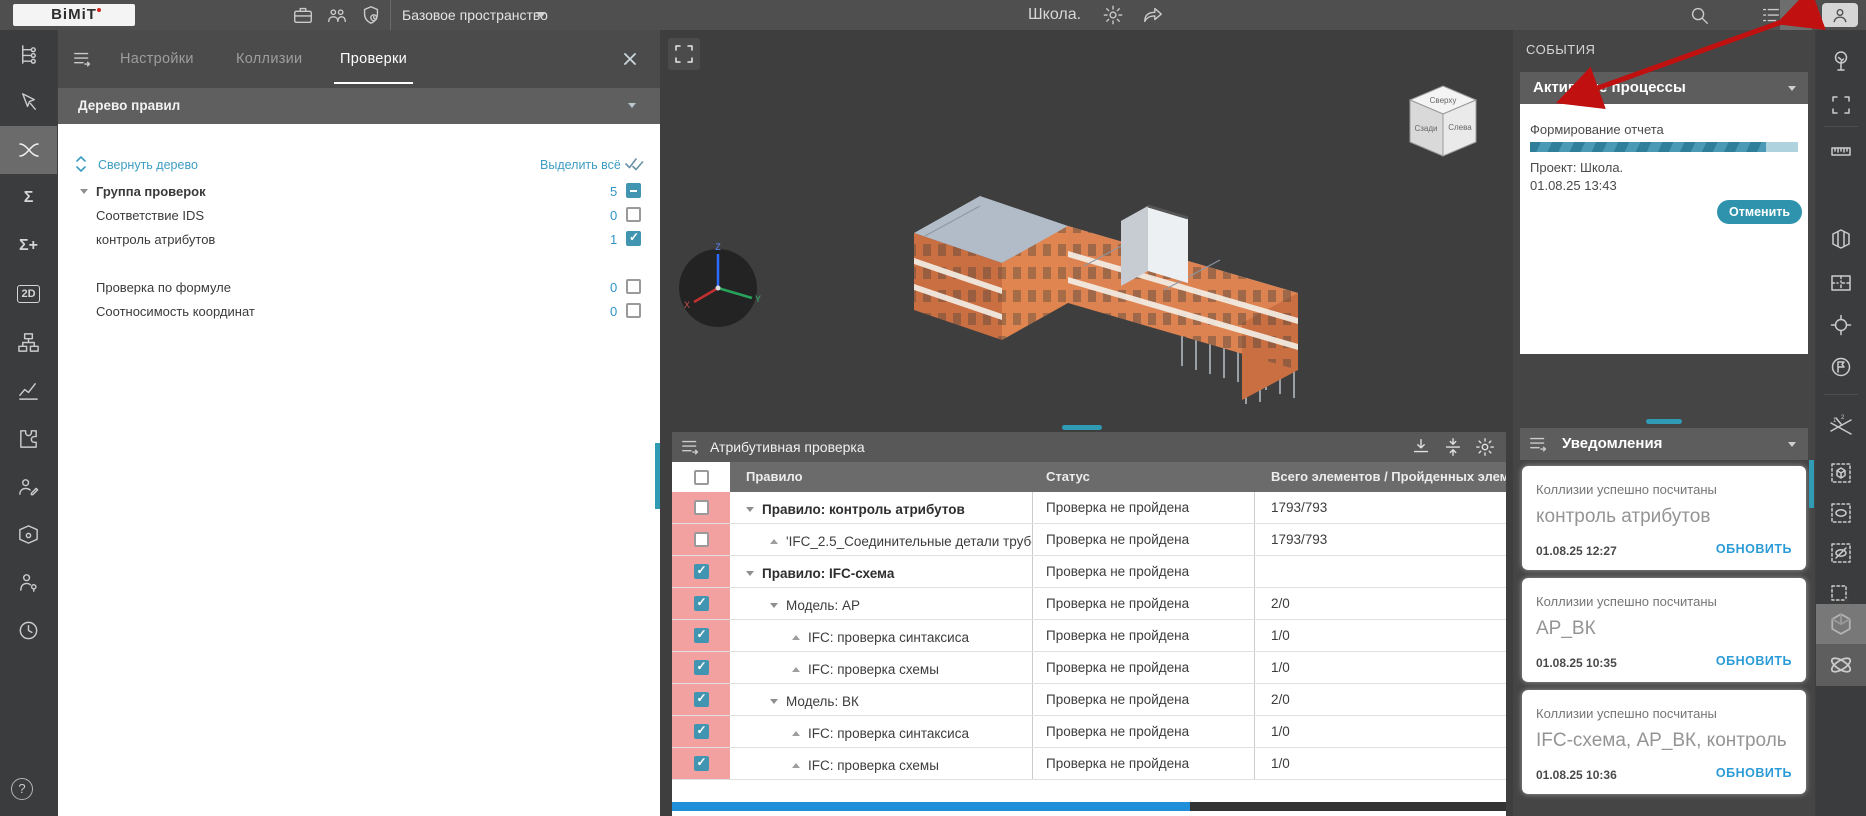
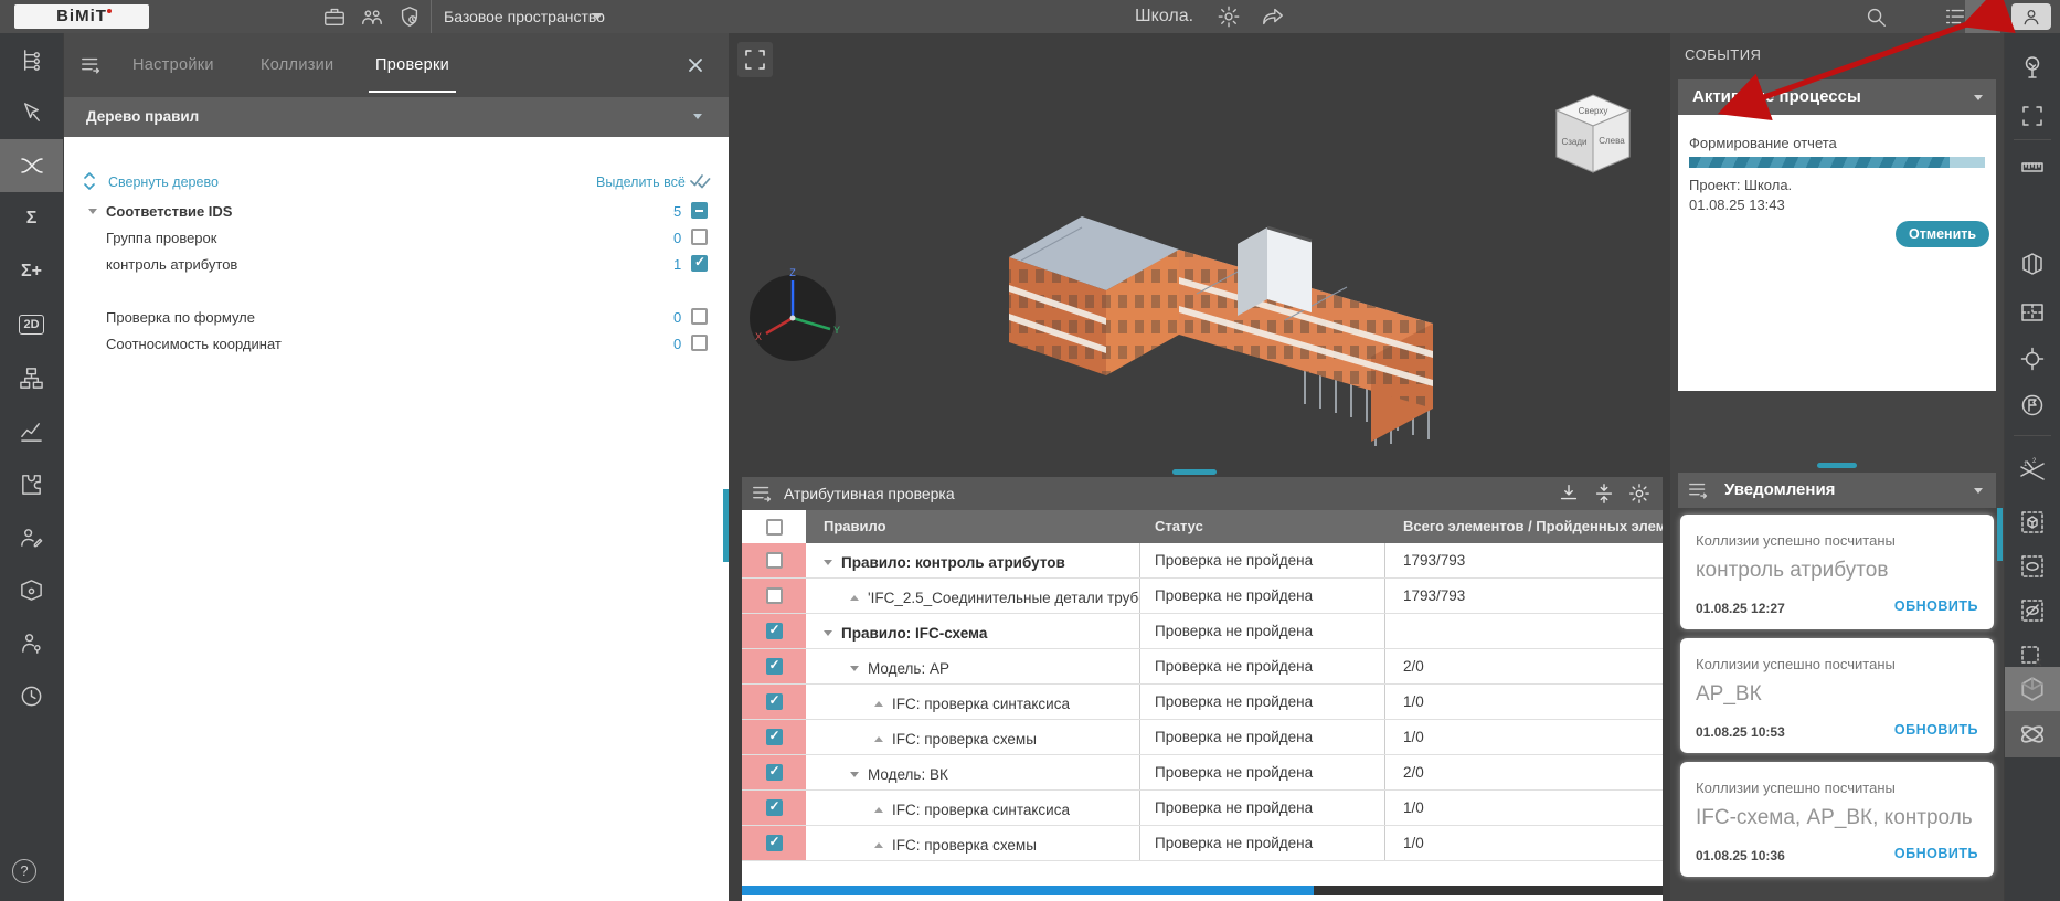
  BiMiT
  Базовое пространство
  Школа.
  Σ
  Σ+
  2D
  ?
  Настройки
  Коллизии
  Проверки
  Дерево правил
  Свернуть дерево
  Выделить всё
- Группа проверок
+ Соответствие IDS
  5
- Соответствие IDS
+ Группа проверок
  0
  контроль атрибутов
  1
  Проверка по формуле
  0
  Соотносимость координат
  0
  Сверху
  Сзади
  Слева
  Z
  Y
  X
  Атрибутивная проверка
  Правило
  Статус
  Всего элементов / Пройденных элем
  Правило: контроль атрибутов
  Проверка не пройдена
  1793/793
  'IFC_2.5_Соединительные детали труб
  Проверка не пройдена
  1793/793
  Правило: IFC-схема
  Проверка не пройдена
  Модель: АР
  Проверка не пройдена
  2/0
  IFC: проверка синтаксиса
  Проверка не пройдена
  1/0
  IFC: проверка схемы
  Проверка не пройдена
  1/0
  Модель: ВК
  Проверка не пройдена
  2/0
  IFC: проверка синтаксиса
  Проверка не пройдена
  1/0
  IFC: проверка схемы
  Проверка не пройдена
  1/0
  СОБЫТИЯ
  Активн процессы
  Формирование отчета
  Проект: Школа.
  01.08.25 13:43
  Отменить
  Уведомления
  Коллизии успешно посчитаны
  контроль атрибутов
  01.08.25 12:27
  ОБНОВИТЬ
  Коллизии успешно посчитаны
  АР_ВК
- 01.08.25 10:35
+ 01.08.25 10:53
  ОБНОВИТЬ
  Коллизии успешно посчитаны
  IFC-схема, АР_ВК, контроль
  01.08.25 10:36
  ОБНОВИТЬ
